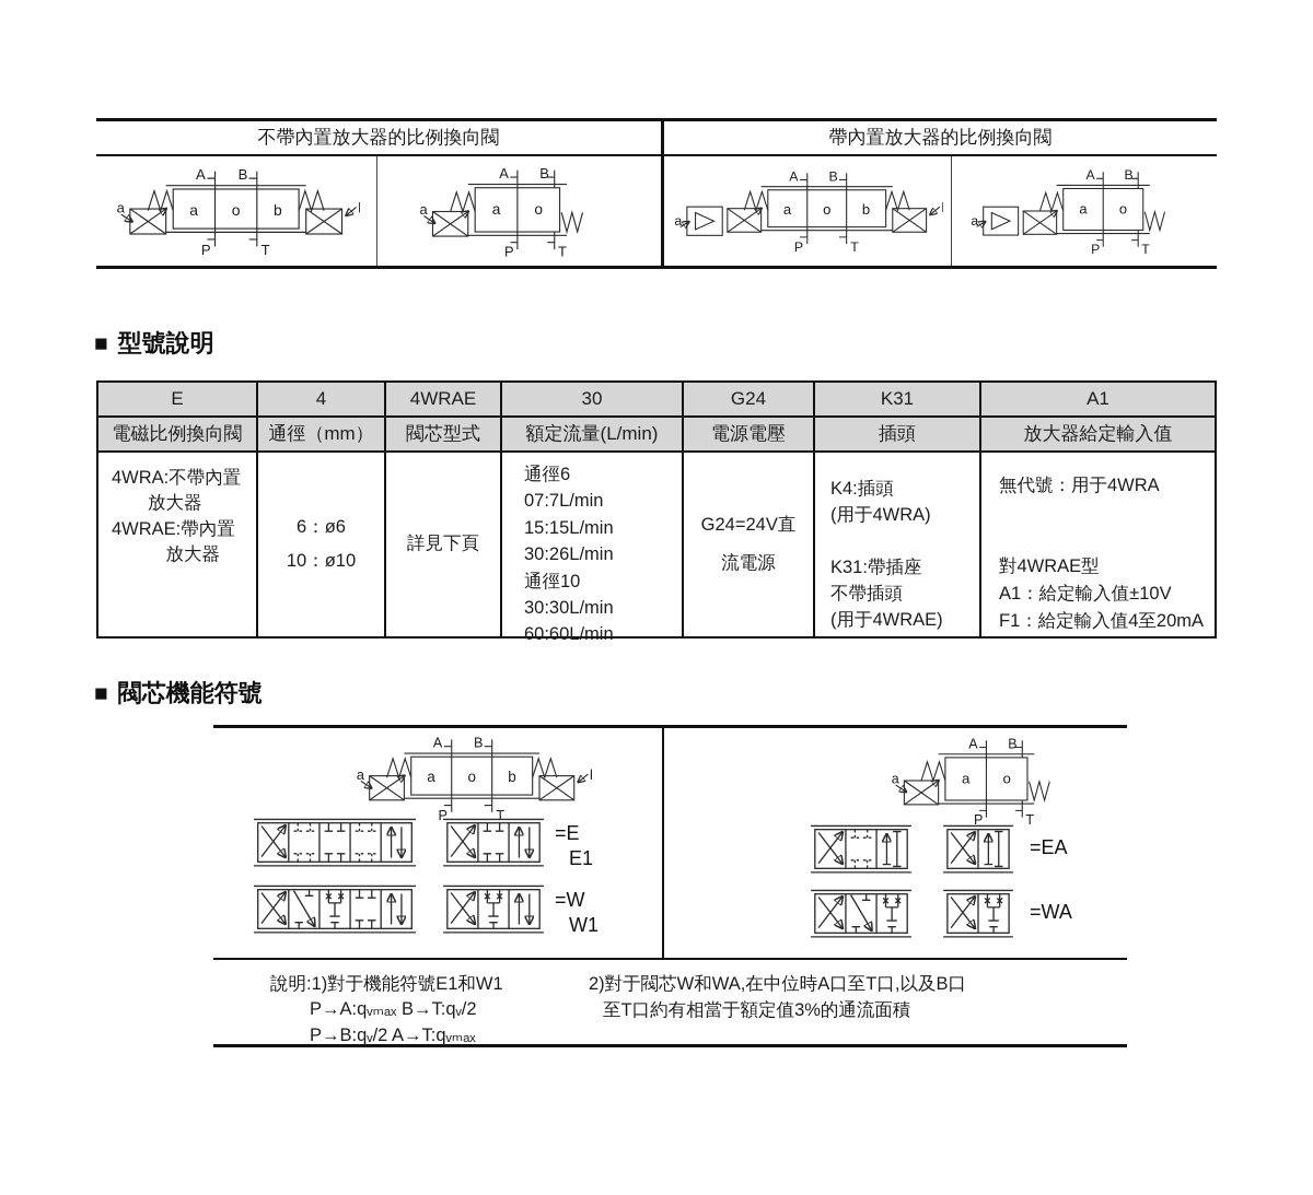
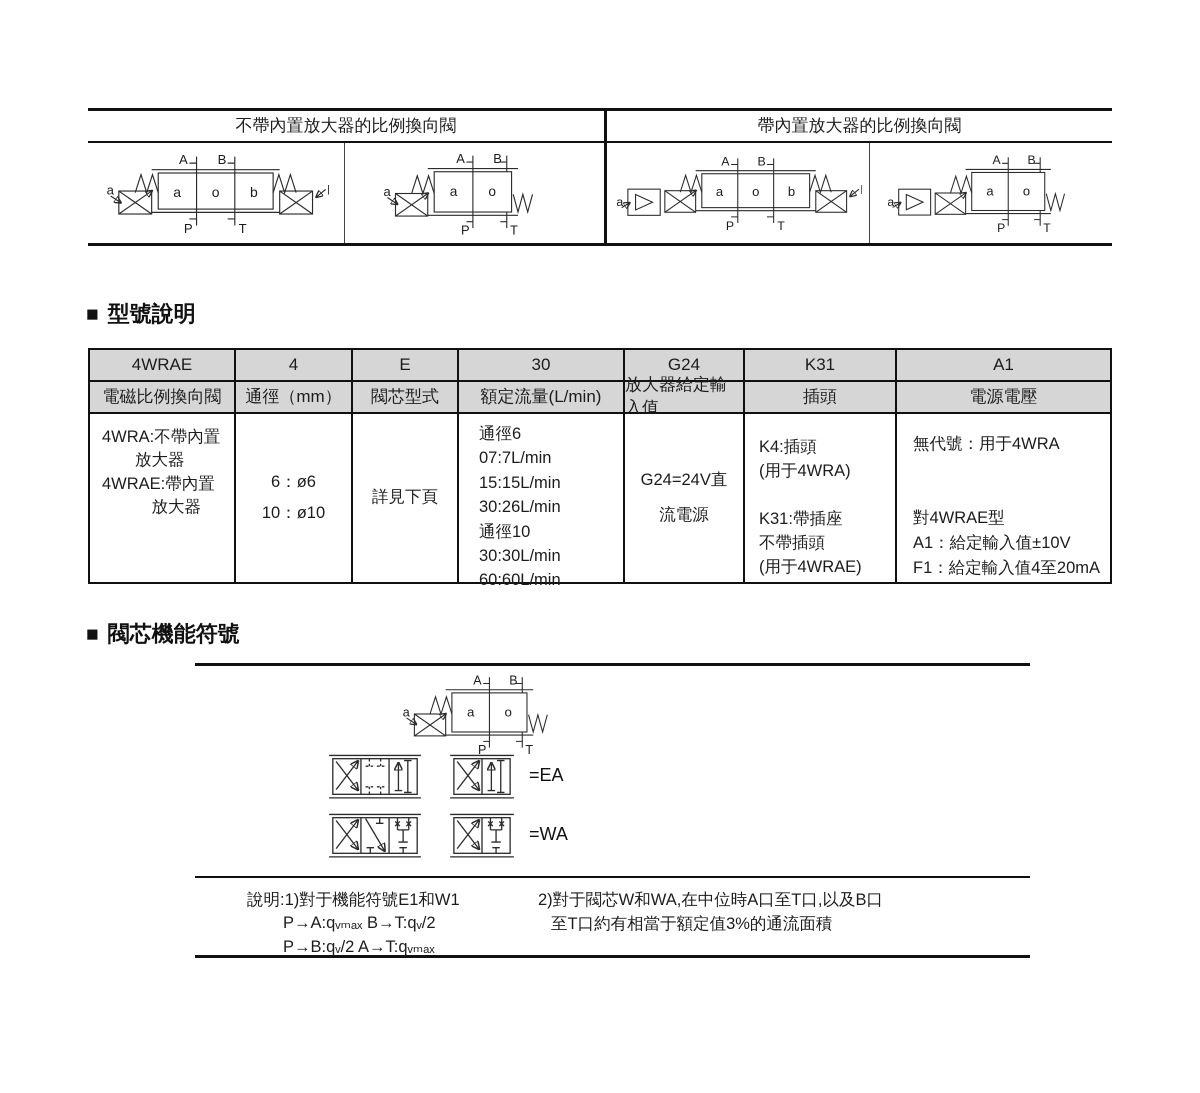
  不帶內置放大器的比例換向閥
  帶內置放大器的比例換向閥
  ■
  型號說明
- E
+ 4WRAE
  4
- 4WRAE
+ E
  30
  G24
  K31
  A1
  電磁比例換向閥
  通徑（mm）
  閥芯型式
  額定流量(L/min)
- 電源電壓
+ 放大器給定輸入值
  插頭
- 放大器給定輸入值
+ 電源電壓
  4WRA:不帶內置
  放大器
  4WRAE:帶內置
  放大器
  6：ø6
  10：ø10
  詳見下頁
  通徑6
  07:7L/min
  15:15L/min
  30:26L/min
  通徑10
  30:30L/min
  60:60L/min
  G24=24V直
  流電源
  K4:插頭
  (用于4WRA)
  K31:帶插座
  不帶插頭
  (用于4WRAE)
  無代號：用于4WRA
  對4WRAE型
  A1：給定輸入值±10V
  F1：給定輸入值4至20mA
  ■
  閥芯機能符號
- =E
- E1
- =W
- W1
  =EA
  =WA
  說明:1)對于機能符號E1和W1
  P→A:qᵥₘₐₓ B→T:qᵥ/2
  P→B:qᵥ/2 A→T:qᵥₘₐₓ
  2)對于閥芯W和WA,在中位時A口至T口,以及B口
  至T口約有相當于額定值3%的通流面積
